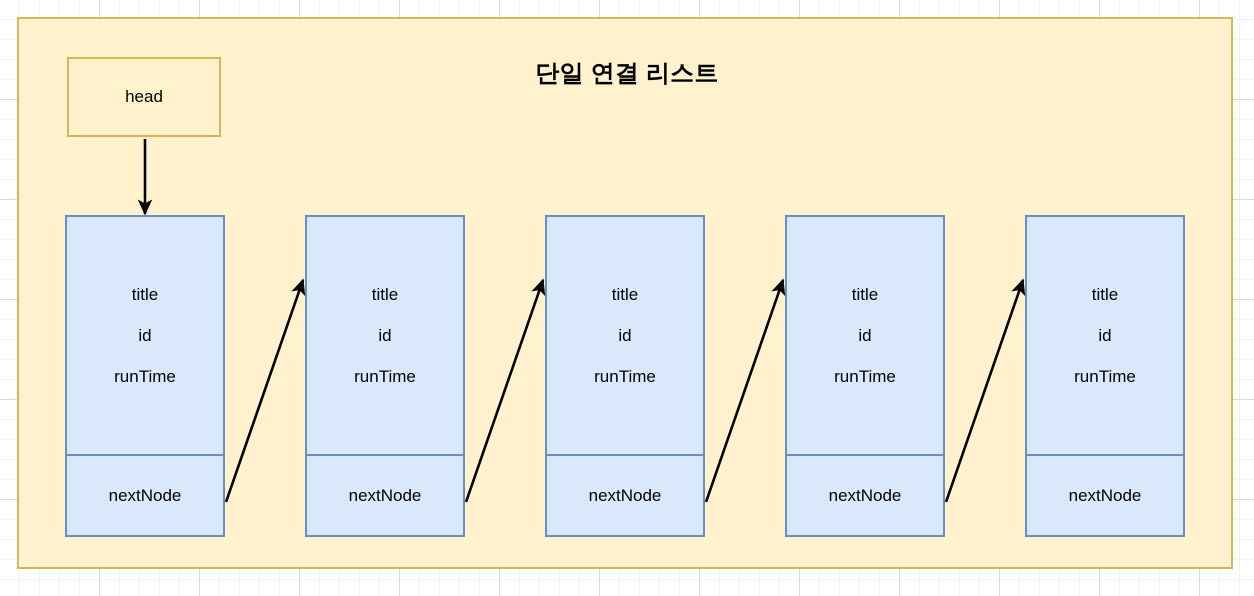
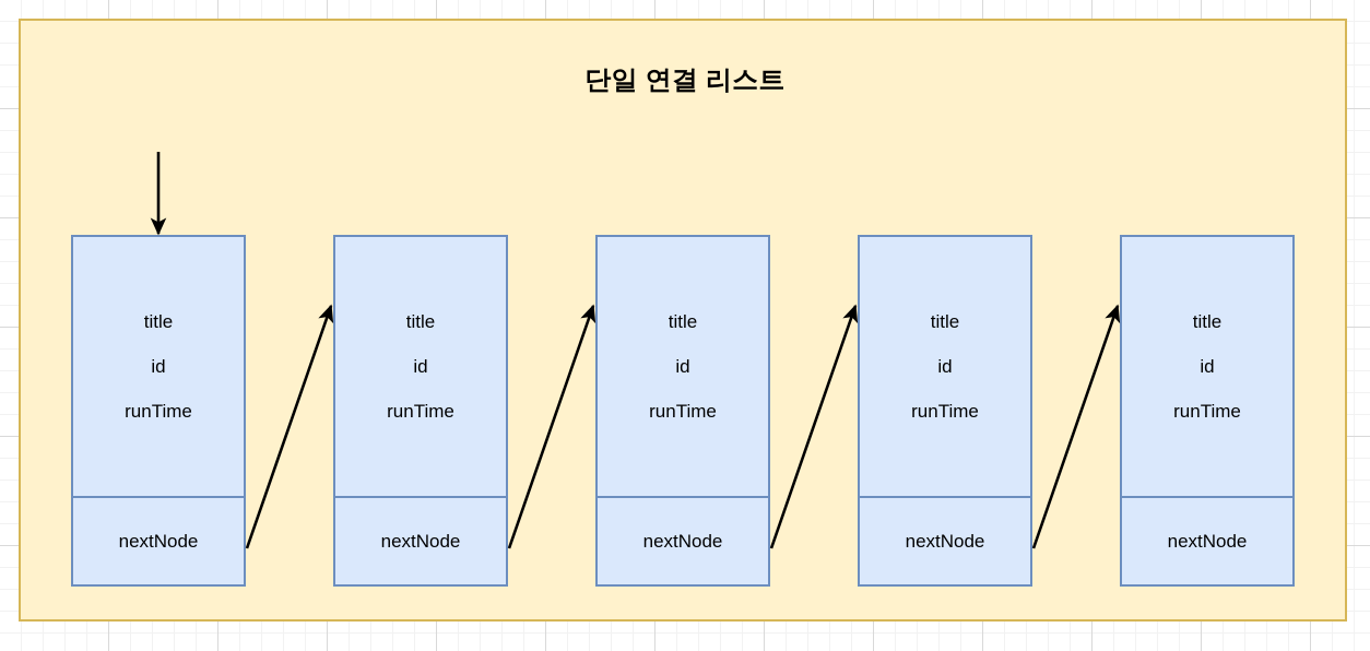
  단일 연결 리스트
- head
  title
  id
  runTime
  nextNode
  title
  id
  runTime
  nextNode
  title
  id
  runTime
  nextNode
  title
  id
  runTime
  nextNode
  title
  id
  runTime
  nextNode
